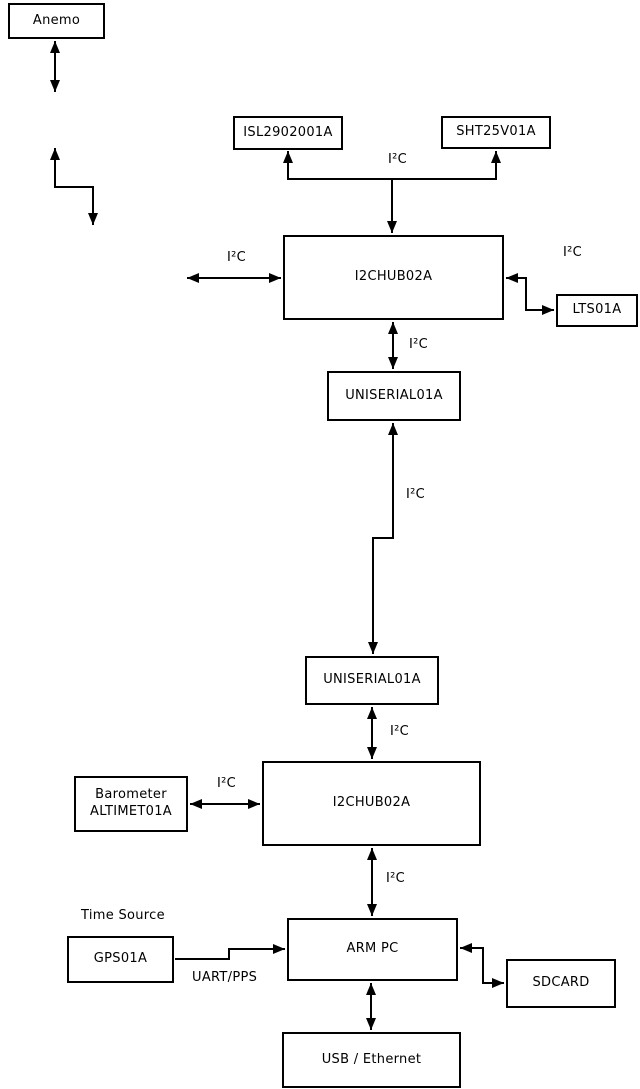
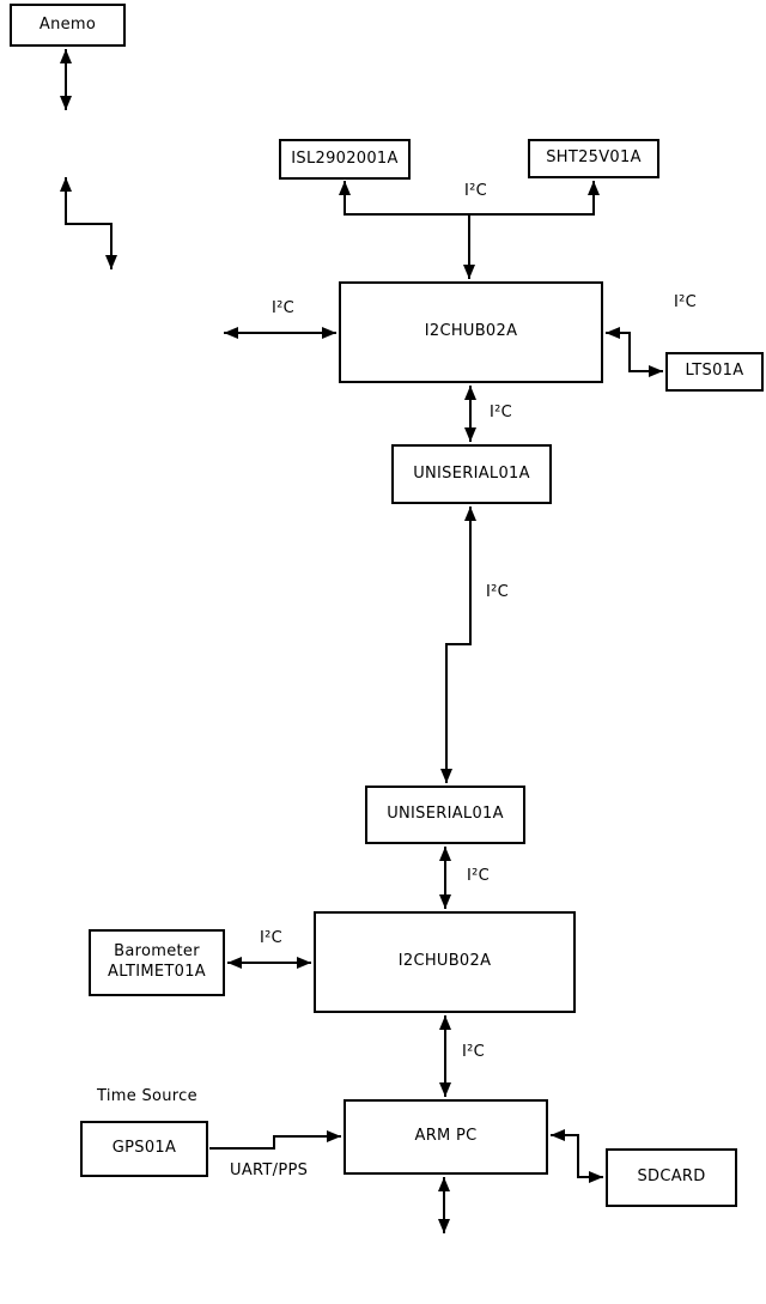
  Anemo
  ISL2902001A
  SHT25V01A
  I2CHUB02A
  LTS01A
  UNISERIAL01A
  UNISERIAL01A
  I2CHUB02A
  Barometer
  ALTIMET01A
  GPS01A
  ARM PC
  SDCARD
- USB / Ethernet
  I²C
  I²C
  I²C
  I²C
  I²C
  I²C
  I²C
  I²C
  Time Source
  UART/PPS
